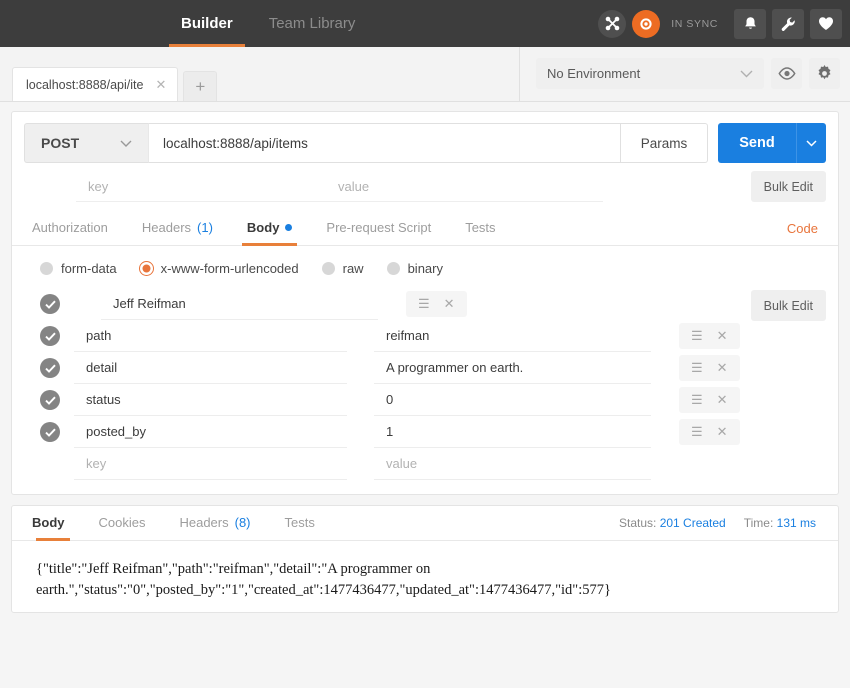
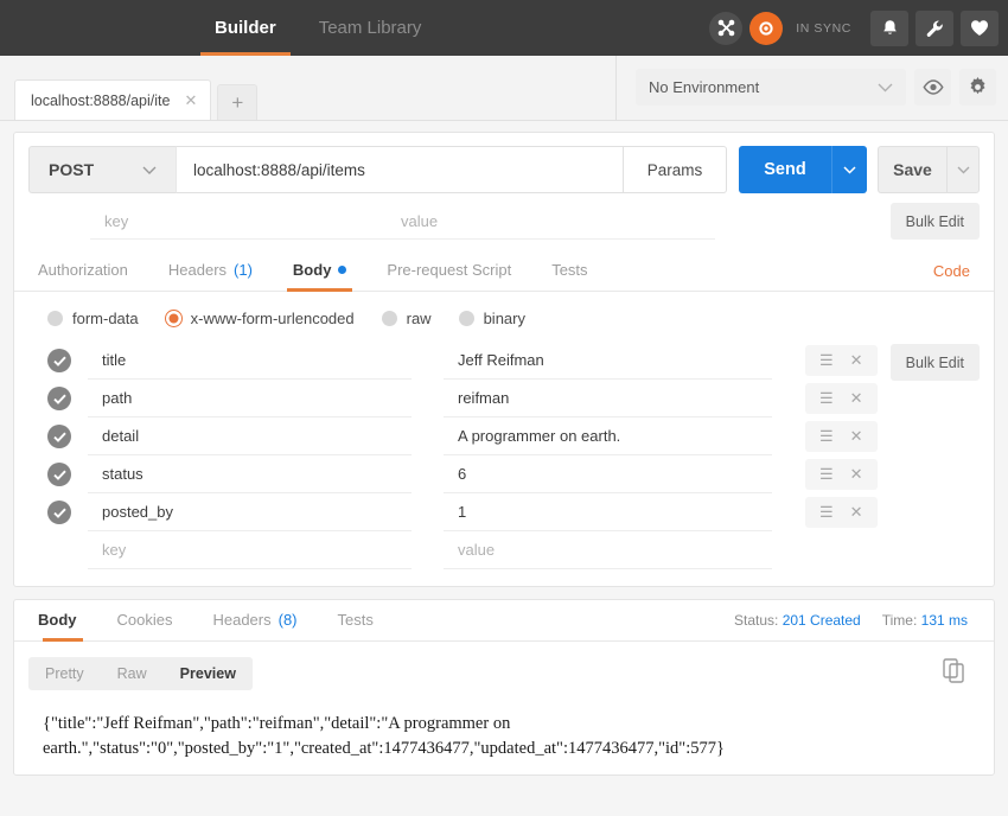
  Builder
  Team Library
  IN SYNC
  localhost:8888/api/ite
  ✕
  +
  No Environment
  POST
  localhost:8888/api/items
  Params
  Send
+ Save
  key
  value
  Bulk Edit
  Authorization
  Headers
  (1)
  Body
  Pre-request Script
  Tests
  Code
  form-data
  x-www-form-urlencoded
  raw
  binary
  Bulk Edit
+ title
  Jeff Reifman
  ☰
  ✕
  path
  reifman
  ☰
  ✕
  detail
  A programmer on earth.
  ☰
  ✕
  status
- 0
+ 6
  ☰
  ✕
  posted_by
  1
  ☰
  ✕
  key
  value
  Body
  Cookies
  Headers
  (8)
  Tests
  Status: 201 Created
  Time: 131 ms
+ Pretty
+ Raw
+ Preview
  {"title":"Jeff Reifman","path":"reifman","detail":"A programmer on earth.","status":"0","posted_by":"1","created_at":1477436477,"updated_at":1477436477,"id":577}
